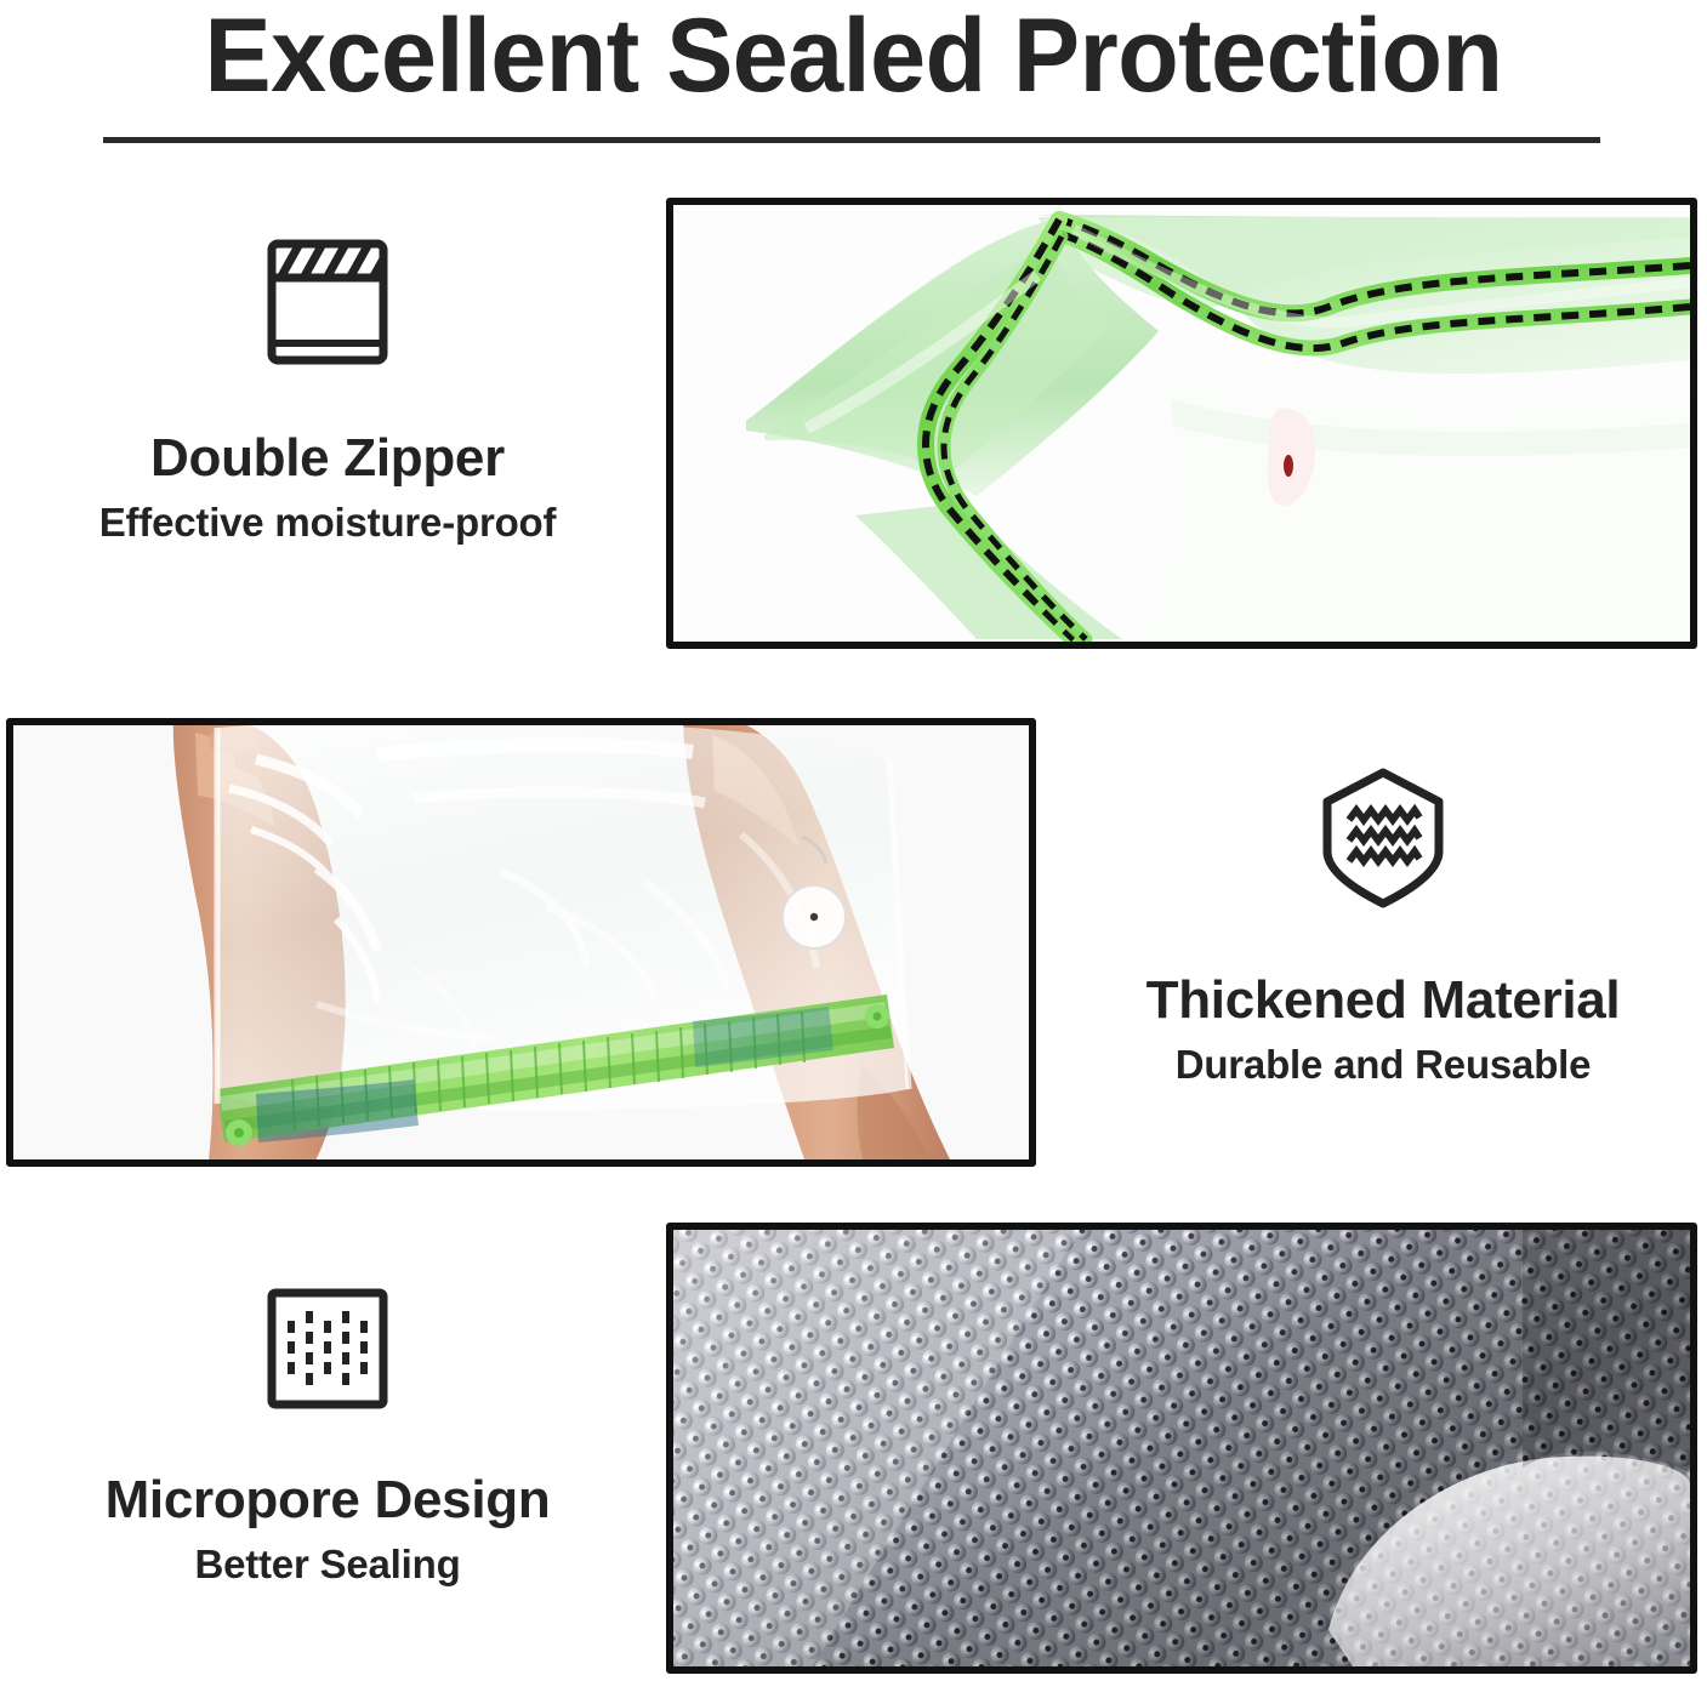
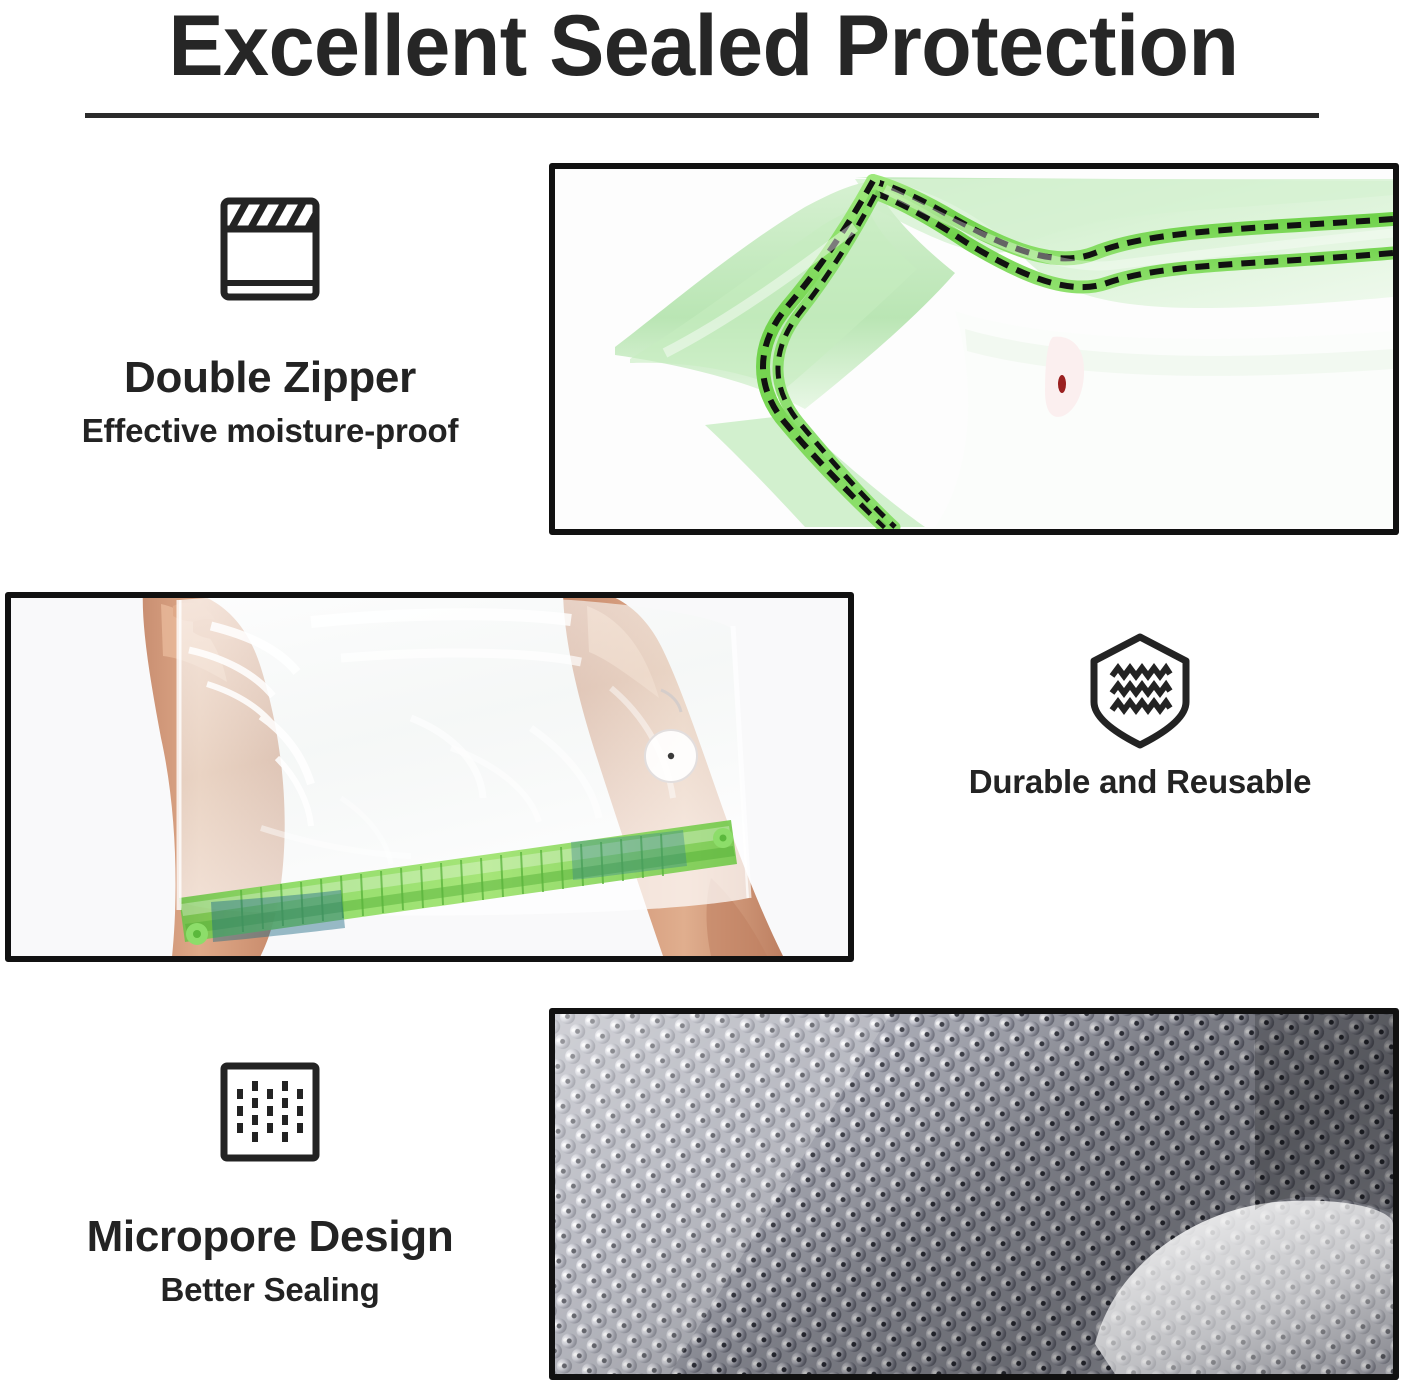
  Excellent Sealed Protection
  Double Zipper
  Effective moisture-proof
- Thickened Material
  Durable and Reusable
  Micropore Design
  Better Sealing
